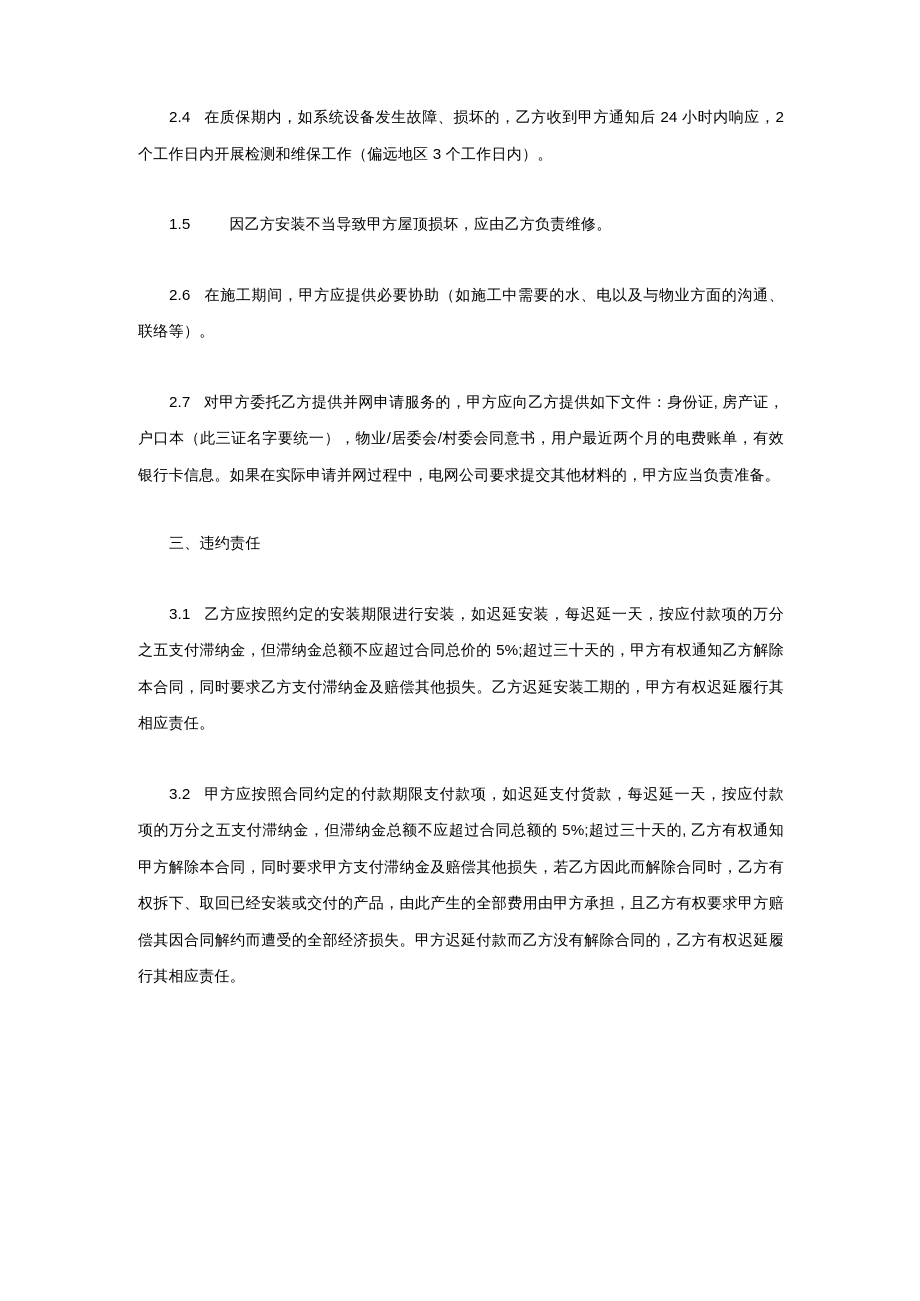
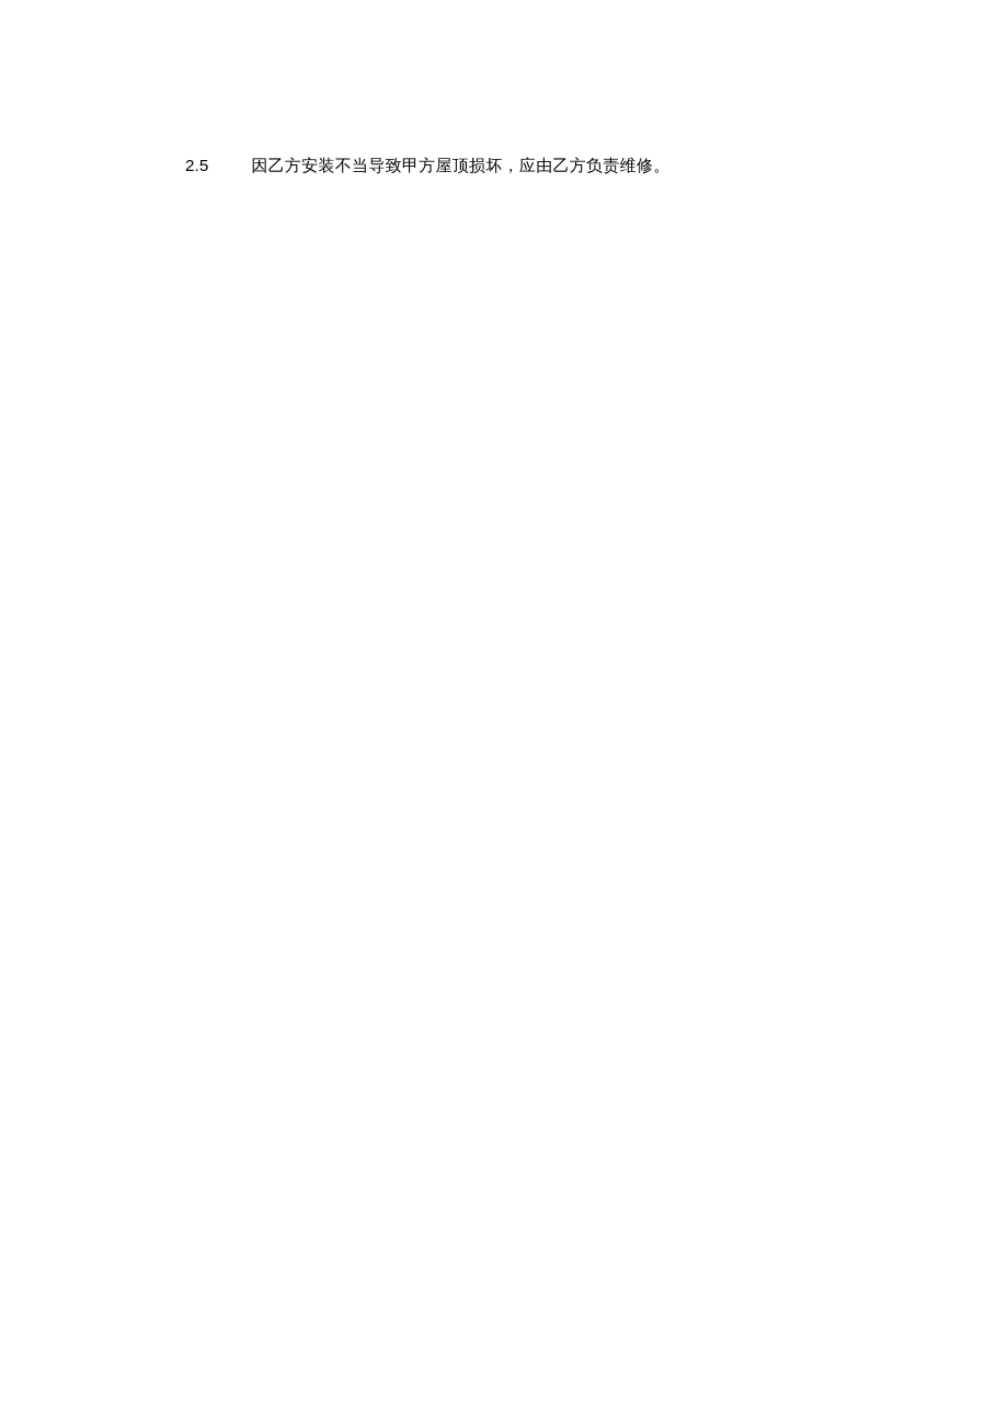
- 2.4 在质保期内，如系统设备发生故障、损坏的，乙方收到甲方通知后 24 小时内响应，2 个工作日内开展检测和维保工作（偏远地区 3 个工作日内）。
- 1.5 因乙方安装不当导致甲方屋顶损坏，应由乙方负责维修。
+ 2.5 因乙方安装不当导致甲方屋顶损坏，应由乙方负责维修。
- 2.6 在施工期间，甲方应提供必要协助（如施工中需要的水、电以及与物业方面的沟通、联络等）。
- 2.7 对甲方委托乙方提供并网申请服务的，甲方应向乙方提供如下文件：身份证, 房产证，户口本（此三证名字要统一），物业/居委会/村委会同意书，用户最近两个月的电费账单，有效银行卡信息。如果在实际申请并网过程中，电网公司要求提交其他材料的，甲方应当负责准备。
- 三、违约责任
- 3.1 乙方应按照约定的安装期限进行安装，如迟延安装，每迟延一天，按应付款项的万分之五支付滞纳金，但滞纳金总额不应超过合同总价的 5%;超过三十天的，甲方有权通知乙方解除本合同，同时要求乙方支付滞纳金及赔偿其他损失。乙方迟延安装工期的，甲方有权迟延履行其相应责任。
- 3.2 甲方应按照合同约定的付款期限支付款项，如迟延支付货款，每迟延一天，按应付款项的万分之五支付滞纳金，但滞纳金总额不应超过合同总额的 5%;超过三十天的, 乙方有权通知甲方解除本合同，同时要求甲方支付滞纳金及赔偿其他损失，若乙方因此而解除合同时，乙方有权拆下、取回已经安装或交付的产品，由此产生的全部费用由甲方承担，且乙方有权要求甲方赔偿其因合同解约而遭受的全部经济损失。甲方迟延付款而乙方没有解除合同的，乙方有权迟延履行其相应责任。
